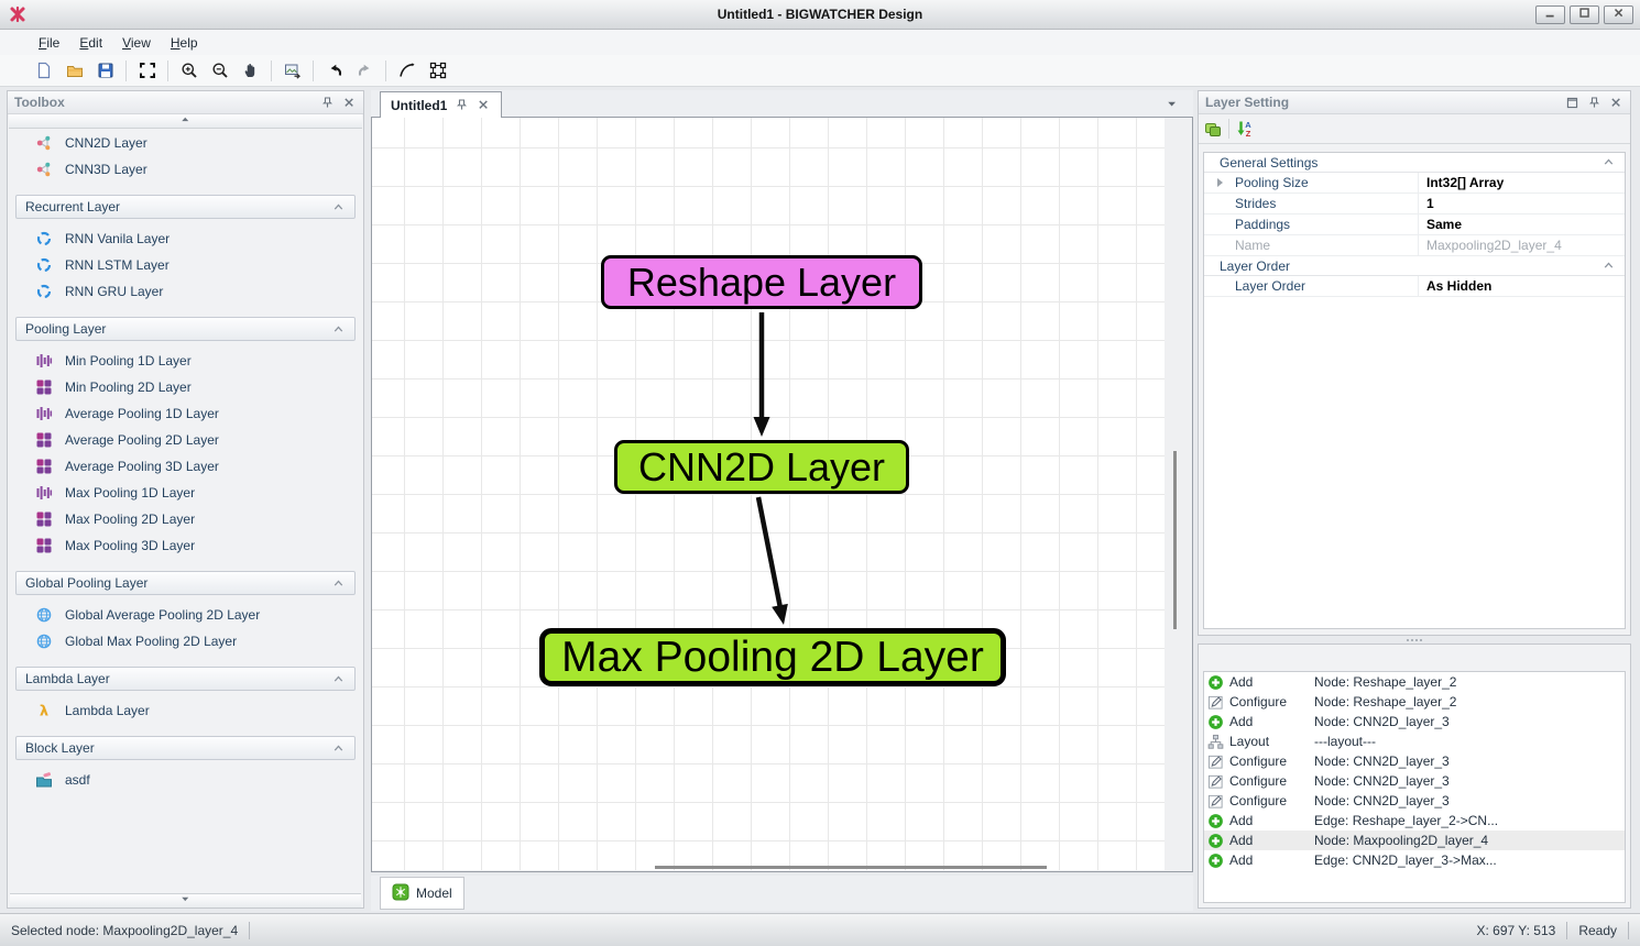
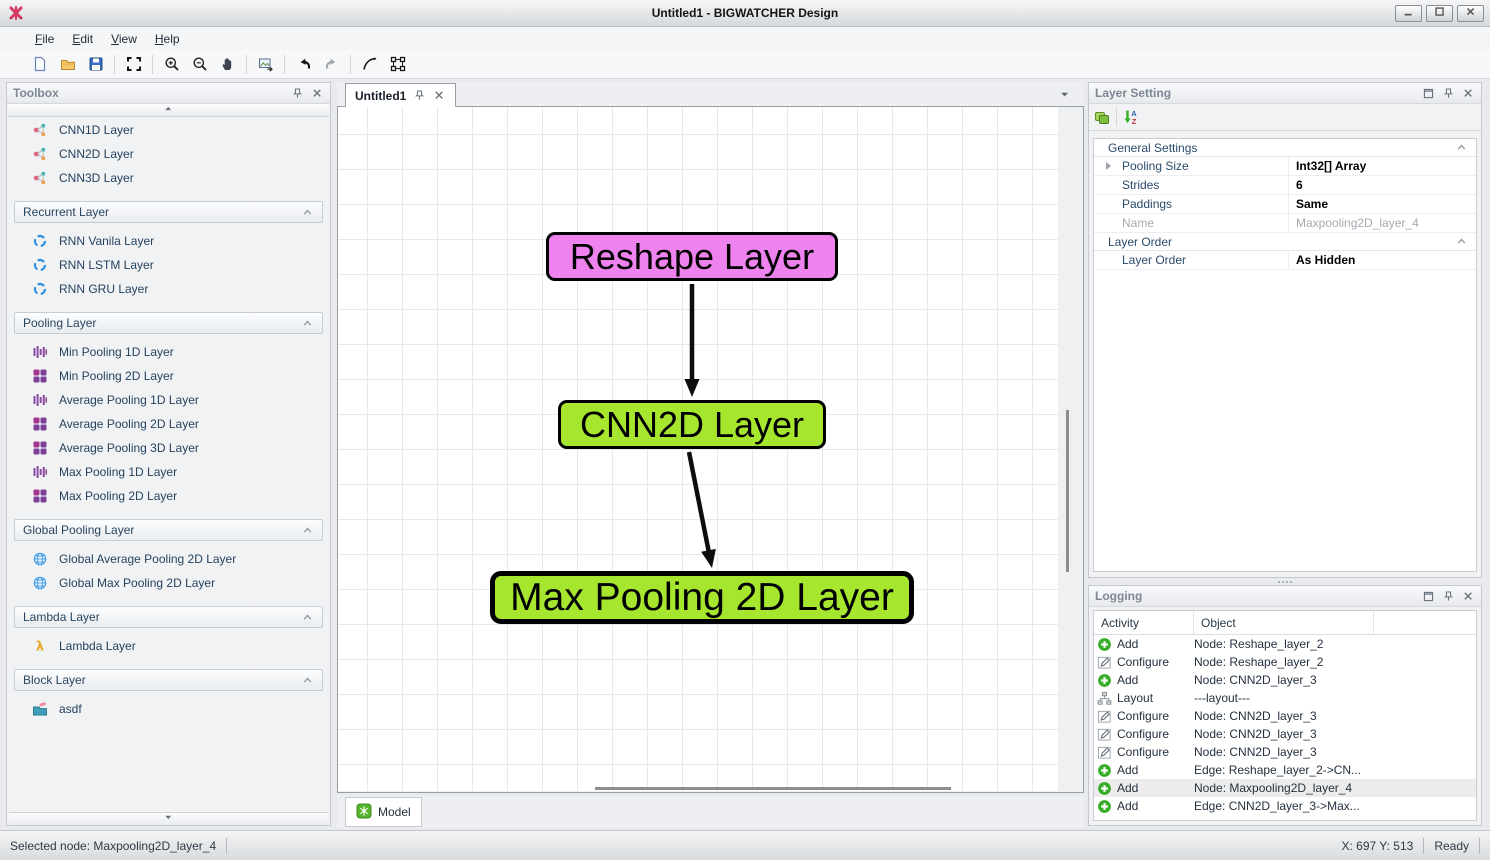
  Untitled1 - BIGWATCHER Design
  File
  Edit
  View
  Help
  Toolbox
+ CNN1D Layer
  CNN2D Layer
  CNN3D Layer
  Recurrent Layer
  RNN Vanila Layer
  RNN LSTM Layer
  RNN GRU Layer
  Pooling Layer
  Min Pooling 1D Layer
  Min Pooling 2D Layer
  Average Pooling 1D Layer
  Average Pooling 2D Layer
  Average Pooling 3D Layer
  Max Pooling 1D Layer
  Max Pooling 2D Layer
- Max Pooling 3D Layer
  Global Pooling Layer
  Global Average Pooling 2D Layer
  Global Max Pooling 2D Layer
  Lambda Layer
  λ
  Lambda Layer
  Block Layer
  asdf
  Untitled1
  Reshape Layer
  CNN2D Layer
  Max Pooling 2D Layer
  Model
  Layer Setting
  A
  Z
  General Settings
  Pooling Size
  Int32[] Array
  Strides
- 1
+ 6
  Paddings
  Same
  Name
  Maxpooling2D_layer_4
  Layer Order
  Layer Order
  As Hidden
+ Logging
+ Activity
+ Object
  Add
  Node: Reshape_layer_2
  Configure
  Node: Reshape_layer_2
  Add
  Node: CNN2D_layer_3
  Layout
  ---layout---
  Configure
  Node: CNN2D_layer_3
  Configure
  Node: CNN2D_layer_3
  Configure
  Node: CNN2D_layer_3
  Add
  Edge: Reshape_layer_2->CN...
  Add
  Node: Maxpooling2D_layer_4
  Add
  Edge: CNN2D_layer_3->Max...
  Selected node: Maxpooling2D_layer_4
  X: 697 Y: 513
  Ready
